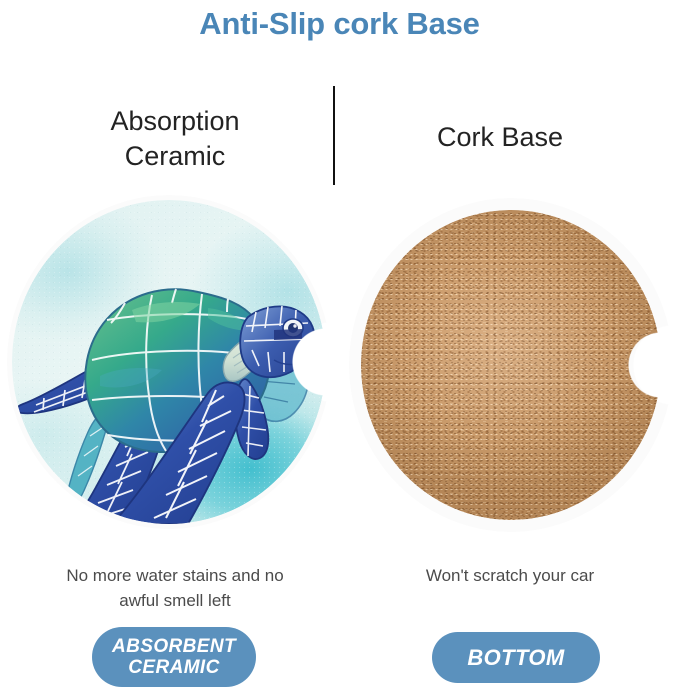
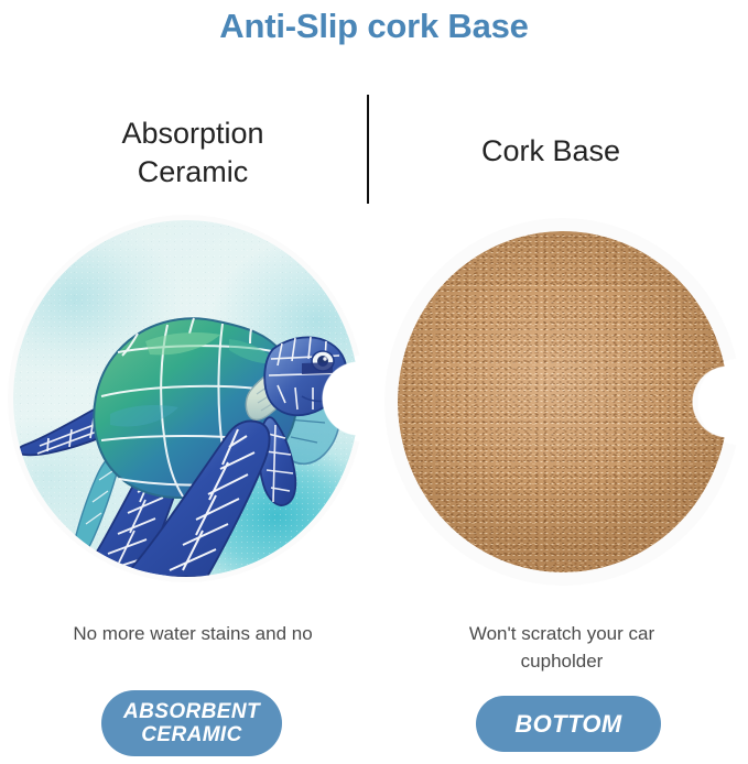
  Anti-Slip cork Base
  Absorption
  Ceramic
  Cork Base
  No more water stains and no
- awful smell left
  Won't scratch your car
+ cupholder
  ABSORBENT
  CERAMIC
  BOTTOM
